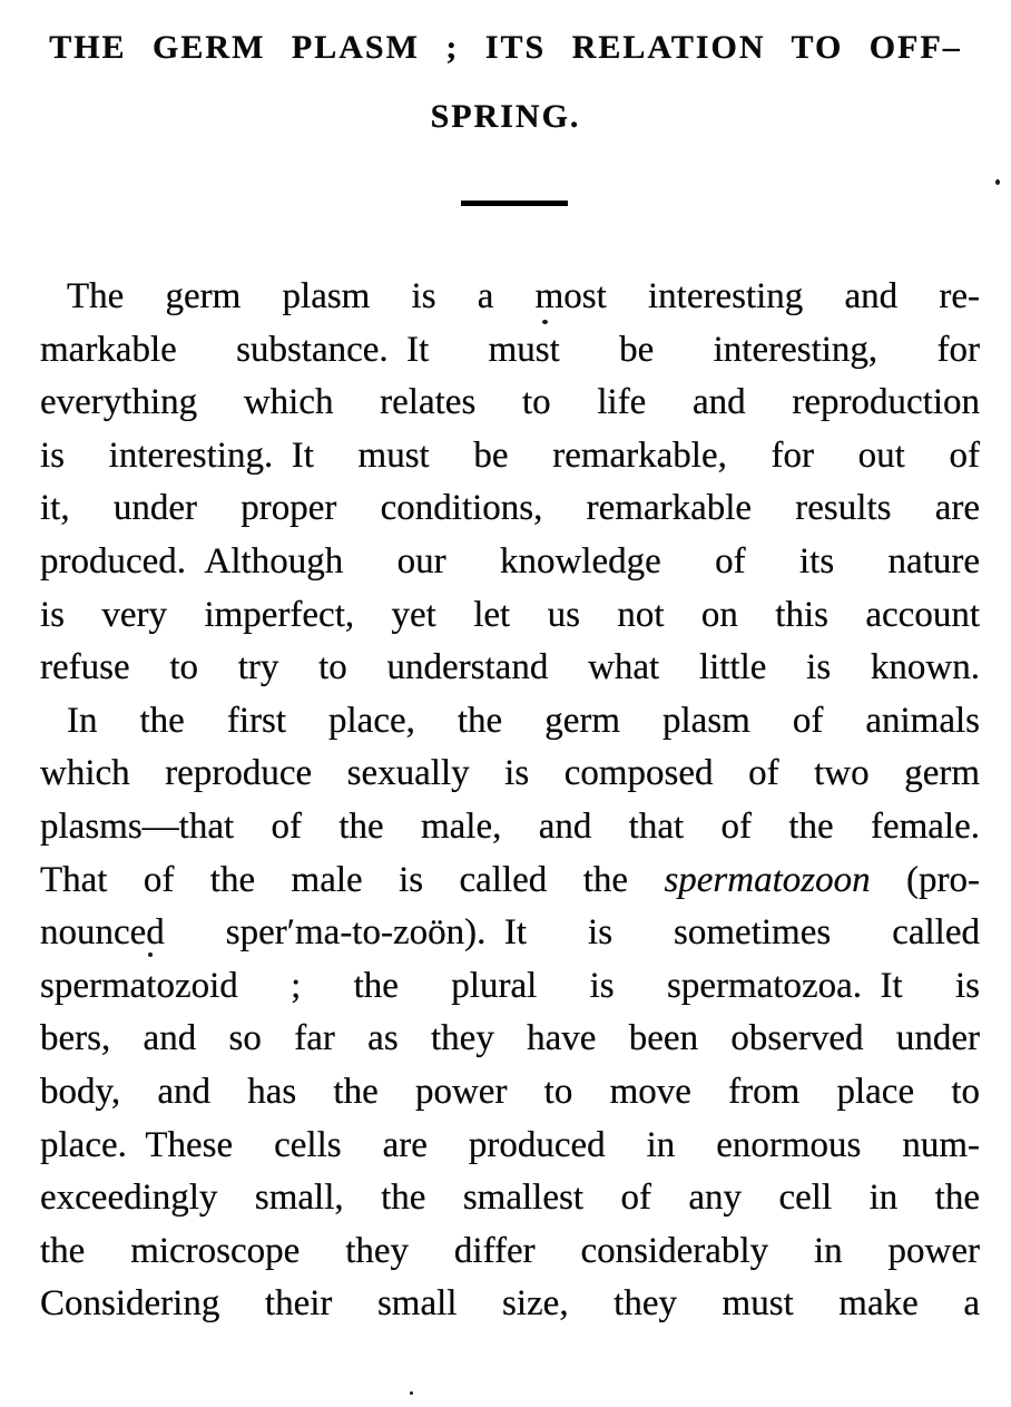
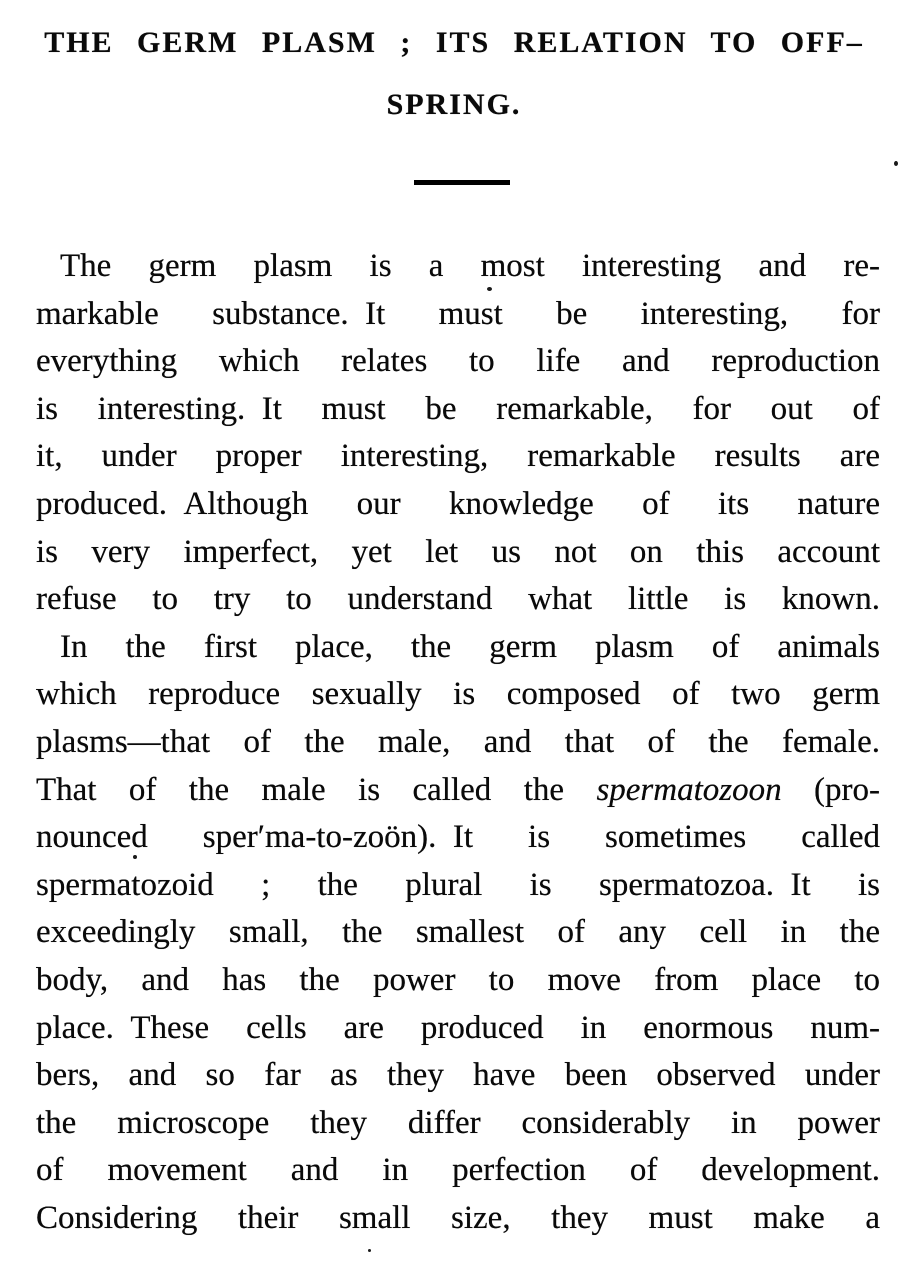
  THE GERM PLASM ; ITS RELATION TO OFF–
  SPRING.
  The germ plasm is a most interesting and re-
  markable substance. It must be interesting, for
  everything which relates to life and reproduction
  is interesting. It must be remarkable, for out of
- it, under proper conditions, remarkable results are
+ it, under proper interesting, remarkable results are
  produced. Although our knowledge of its nature
  is very imperfect, yet let us not on this account
  refuse to try to understand what little is known.
  In the first place, the germ plasm of animals
  which reproduce sexually is composed of two germ
  plasms—that of the male, and that of the female.
  That of the male is called the spermatozoon (pro-
  nounced sper′ma-to-zoön). It is sometimes called
  spermatozoid ; the plural is spermatozoa. It is
- bers, and so far as they have been observed under
+ exceedingly small, the smallest of any cell in the
  body, and has the power to move from place to
  place. These cells are produced in enormous num-
- exceedingly small, the smallest of any cell in the
+ bers, and so far as they have been observed under
  the microscope they differ considerably in power
+ of movement and in perfection of development.
  Considering their small size, they must make a
